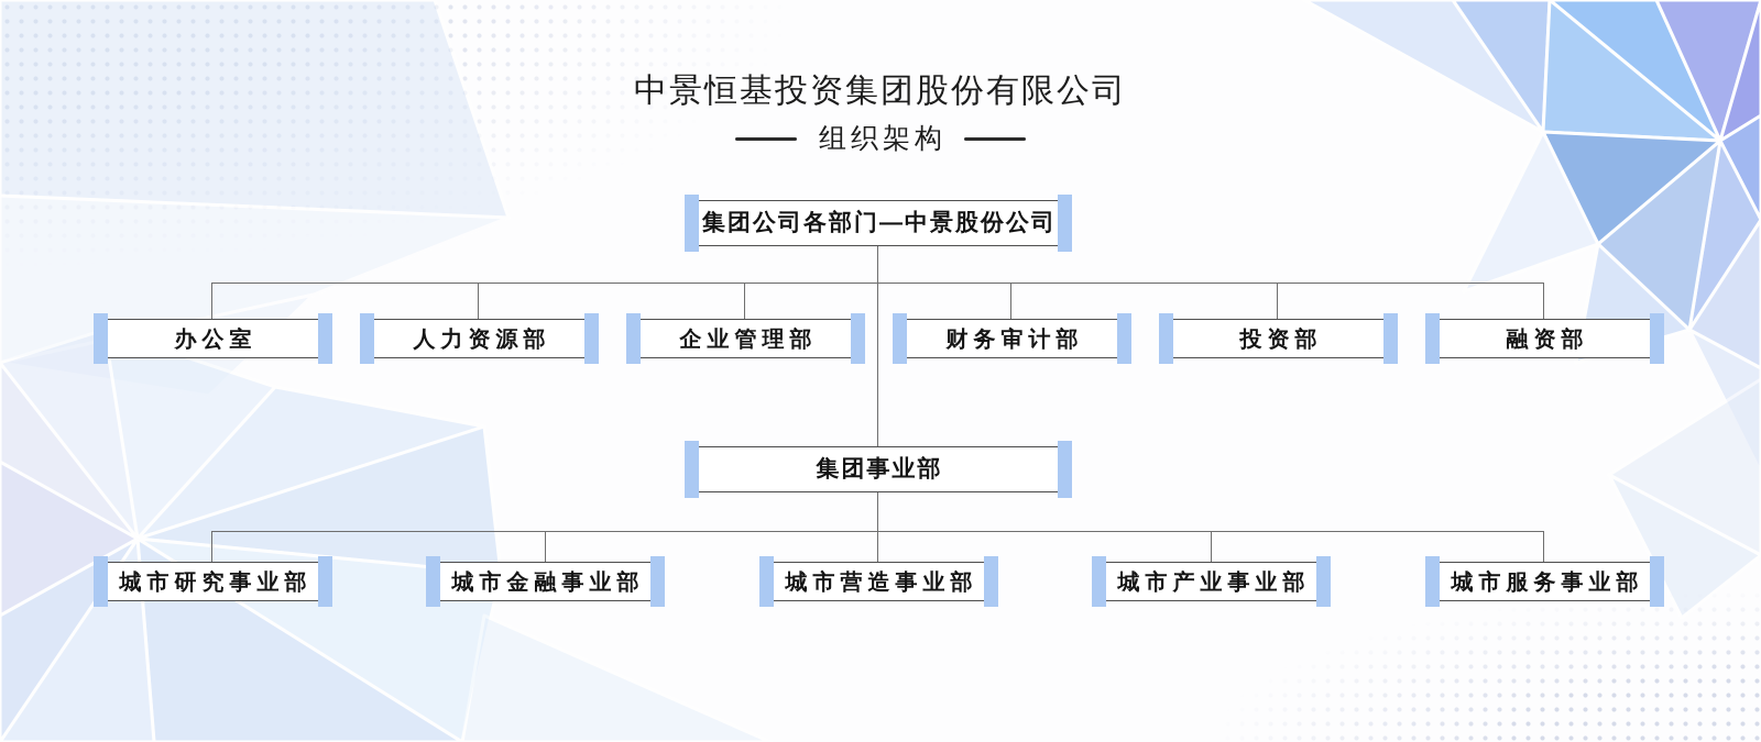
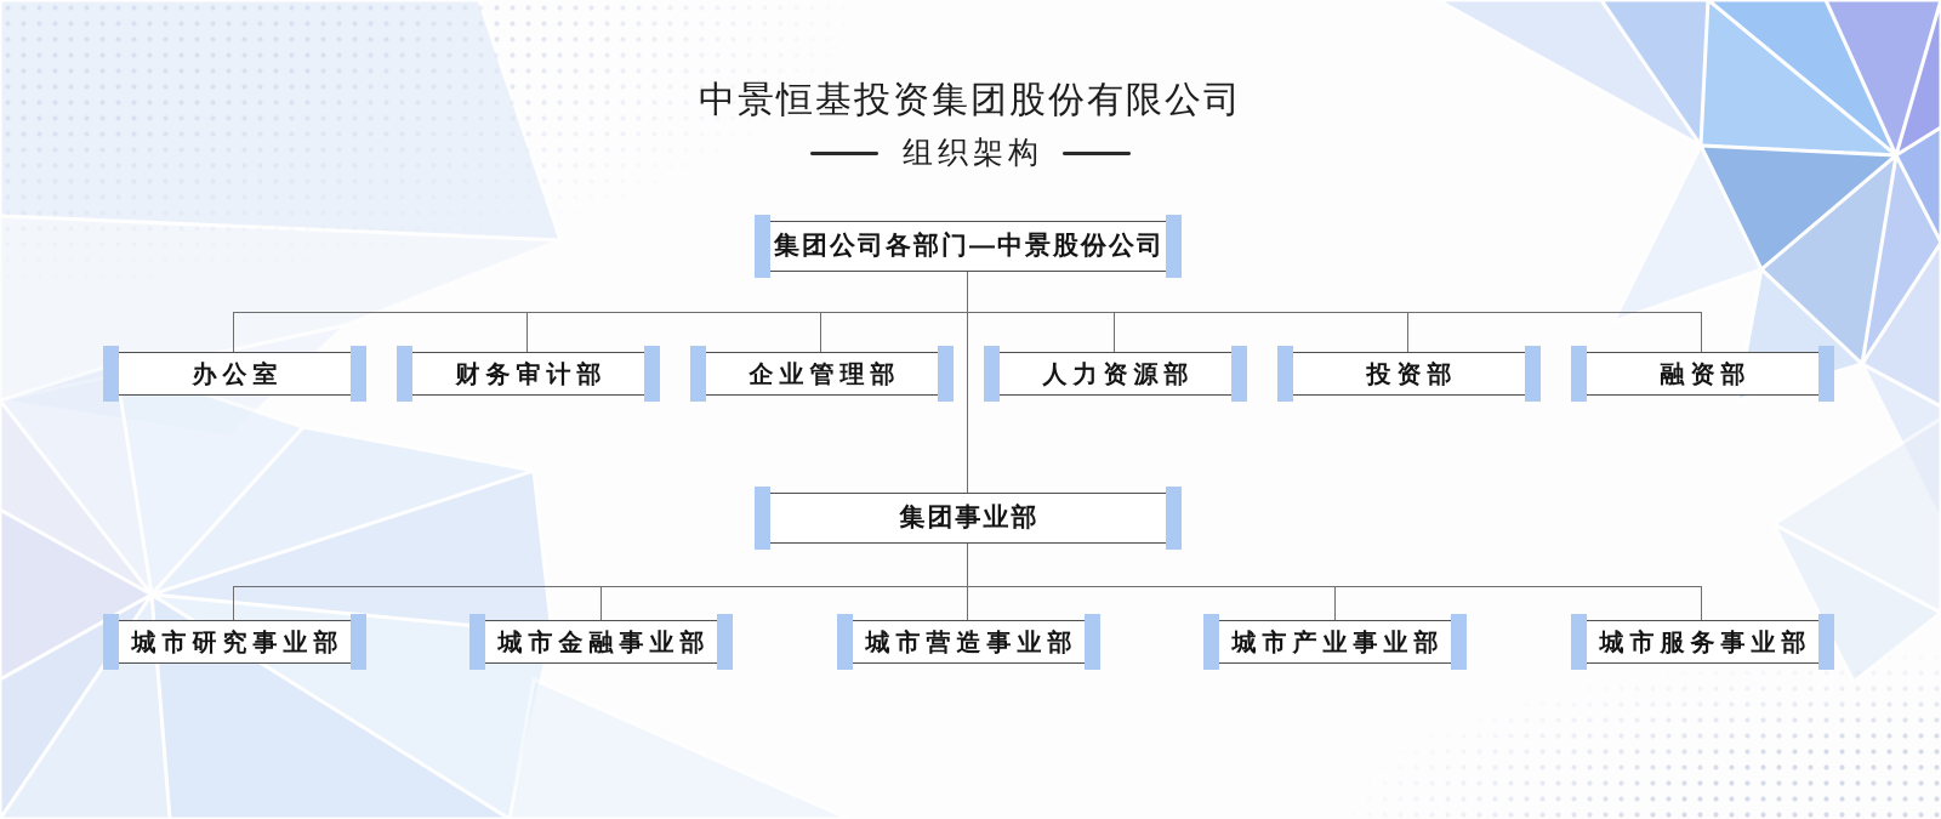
  中景恒基投资集团股份有限公司
  组织架构
  集团公司各部门—中景股份公司
  办公室
- 人力资源部
+ 财务审计部
  企业管理部
- 财务审计部
+ 人力资源部
  投资部
  融资部
  集团事业部
  城市研究事业部
  城市金融事业部
  城市营造事业部
  城市产业事业部
  城市服务事业部
